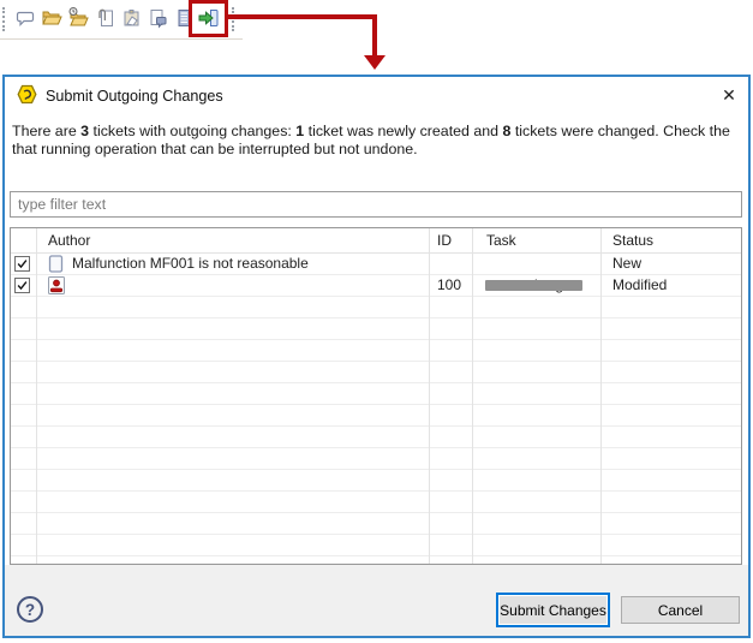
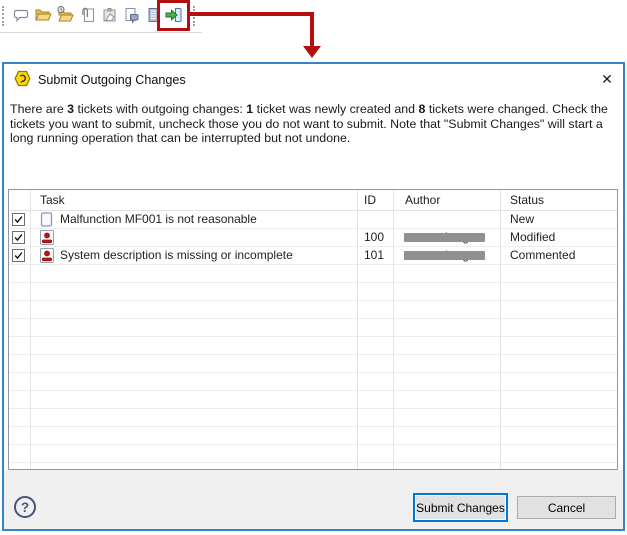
  Submit Outgoing Changes
  ✕
  There are 3 tickets with outgoing changes: 1 ticket was newly created and 8 tickets were changed. Check the
+ tickets you want to submit, uncheck those you do not want to submit. Note that "Submit Changes" will start a
- that running operation that can be interrupted but not undone.
+ long running operation that can be interrupted but not undone.
- type filter text
- Author
+ Task
  ID
- Task
+ Author
  Status
  Malfunction MF001 is not reasonable
  New
  100
  Modified
+ System description is missing or incomplete
+ 101
+ Commented
  ?
  Submit Changes
  Cancel
